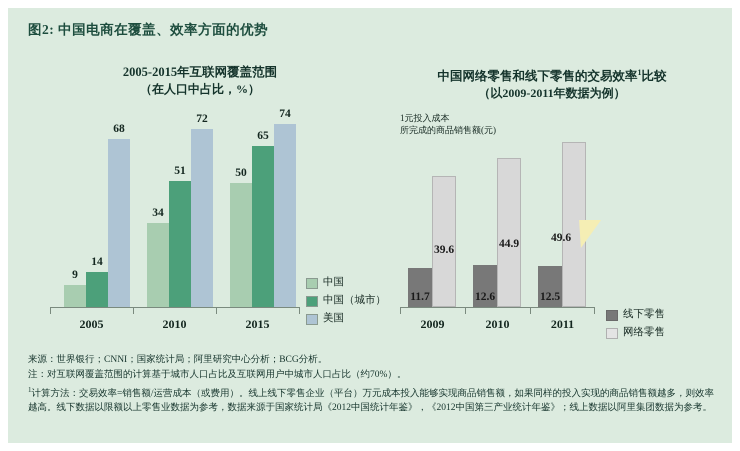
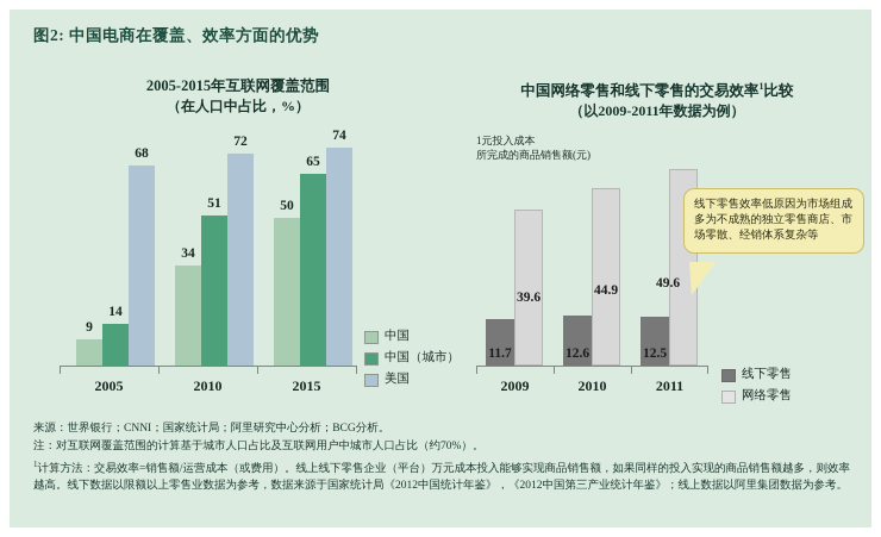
  图2: 中国电商在覆盖、效率方面的优势
  2005-2015年互联网覆盖范围
  （在人口中占比，%）
  9
  14
  68
  34
  51
  72
  50
  65
  74
  2005
  2010
  2015
  中国
  中国（城市）
  美国
  中国网络零售和线下零售的交易效率1比较
  （以2009-2011年数据为例）
  1元投入成本
  所完成的商品销售额(元)
  11.7
  39.6
  12.6
  44.9
  12.5
  49.6
  2009
  2010
  2011
  线下零售
  网络零售
+ 线下零售效率低原因为市场组成多为不成熟的独立零售商店、市场零散、经销体系复杂等
  来源：世界银行；CNNI；国家统计局；阿里研究中心分析；BCG分析。
  注：对互联网覆盖范围的计算基于城市人口占比及互联网用户中城市人口占比（约70%）。
  1计算方法：交易效率=销售额/运营成本（或费用）。线上线下零售企业（平台）万元成本投入能够实现商品销售额，如果同样的投入实现的商品销售额越多，则效率越高。线下数据以限额以上零售业数据为参考，数据来源于国家统计局《2012中国统计年鉴》，《2012中国第三产业统计年鉴》；线上数据以阿里集团数据为参考。
